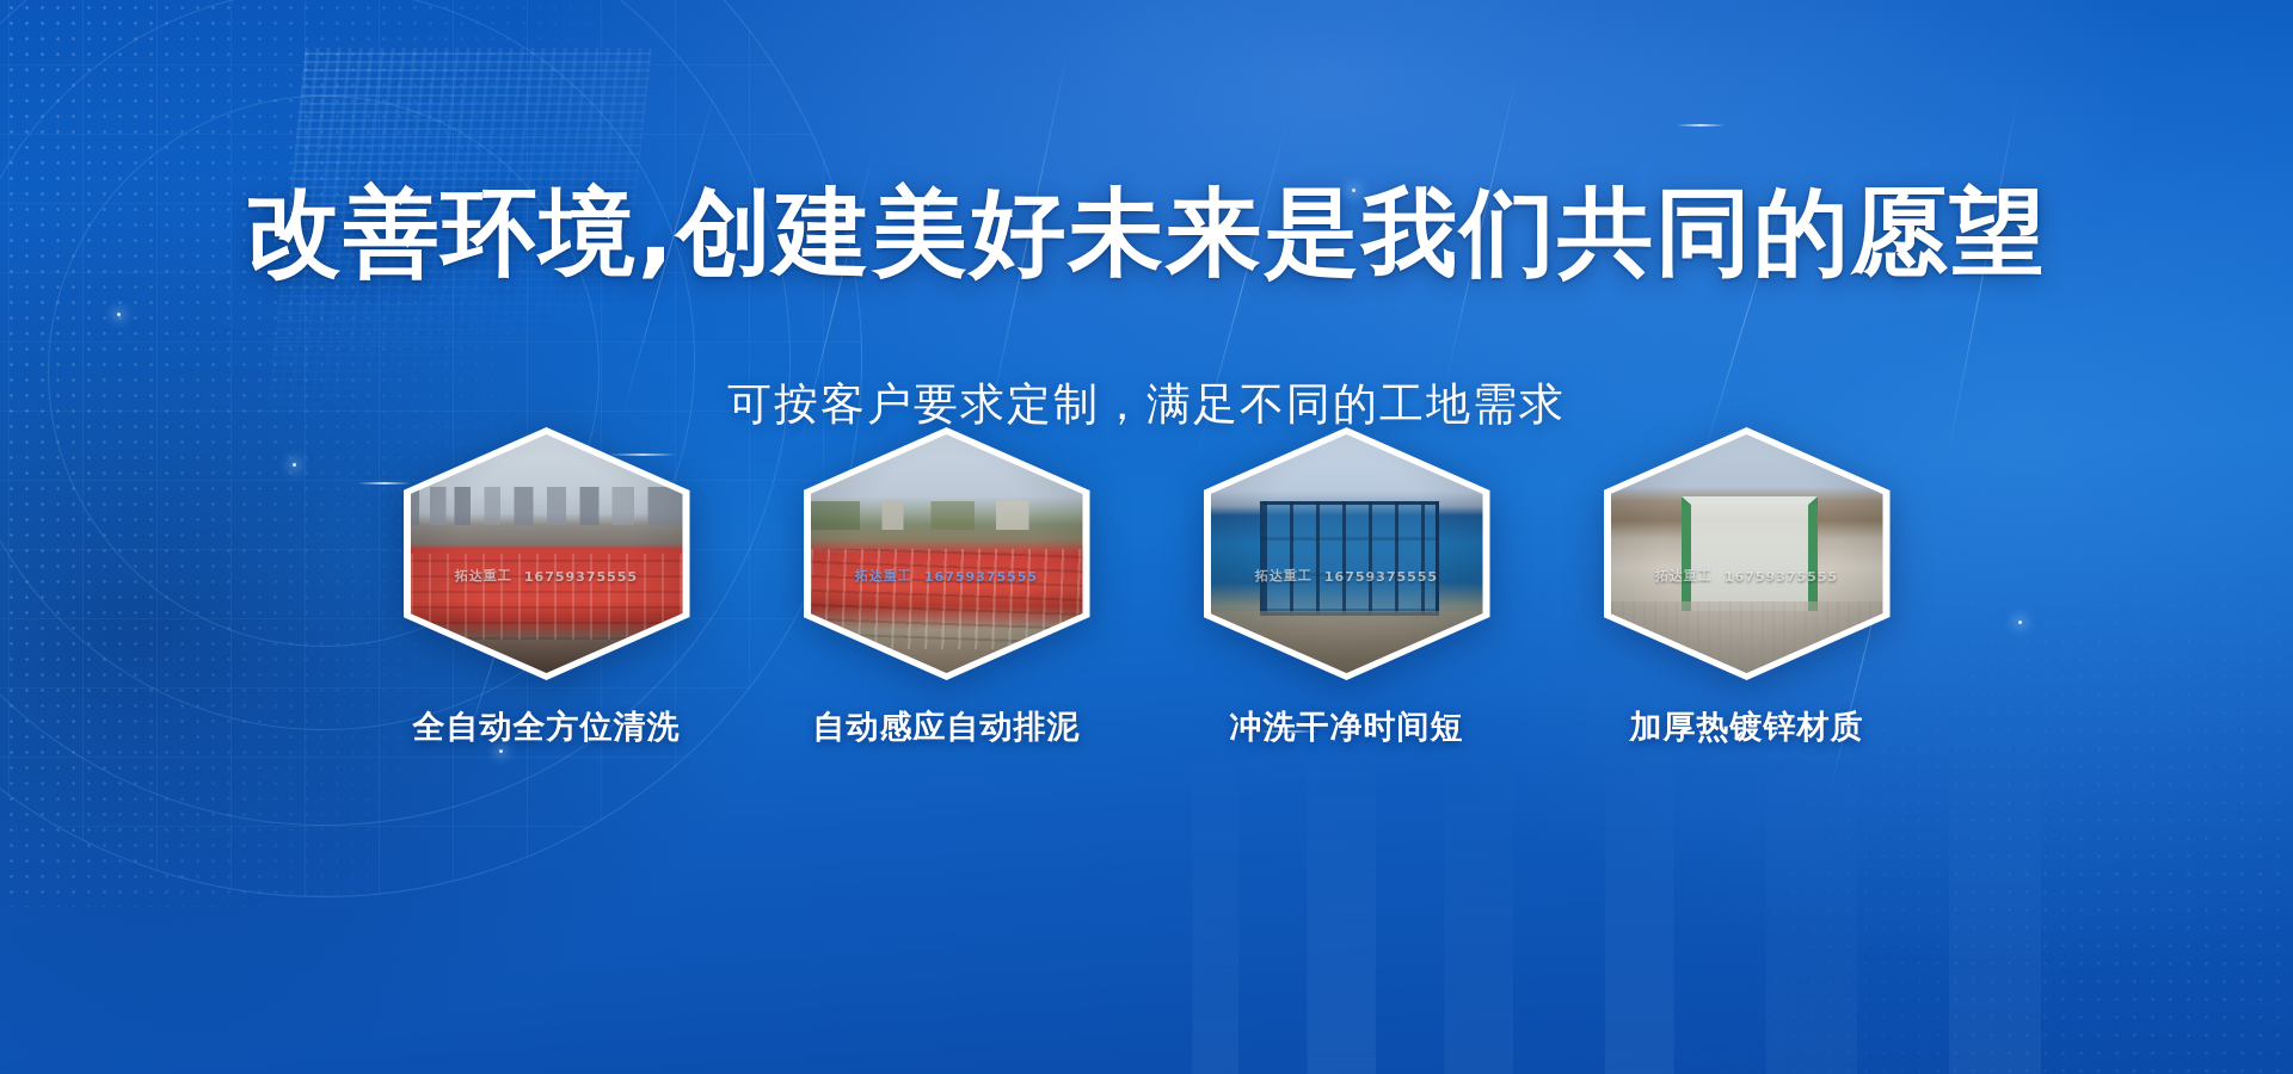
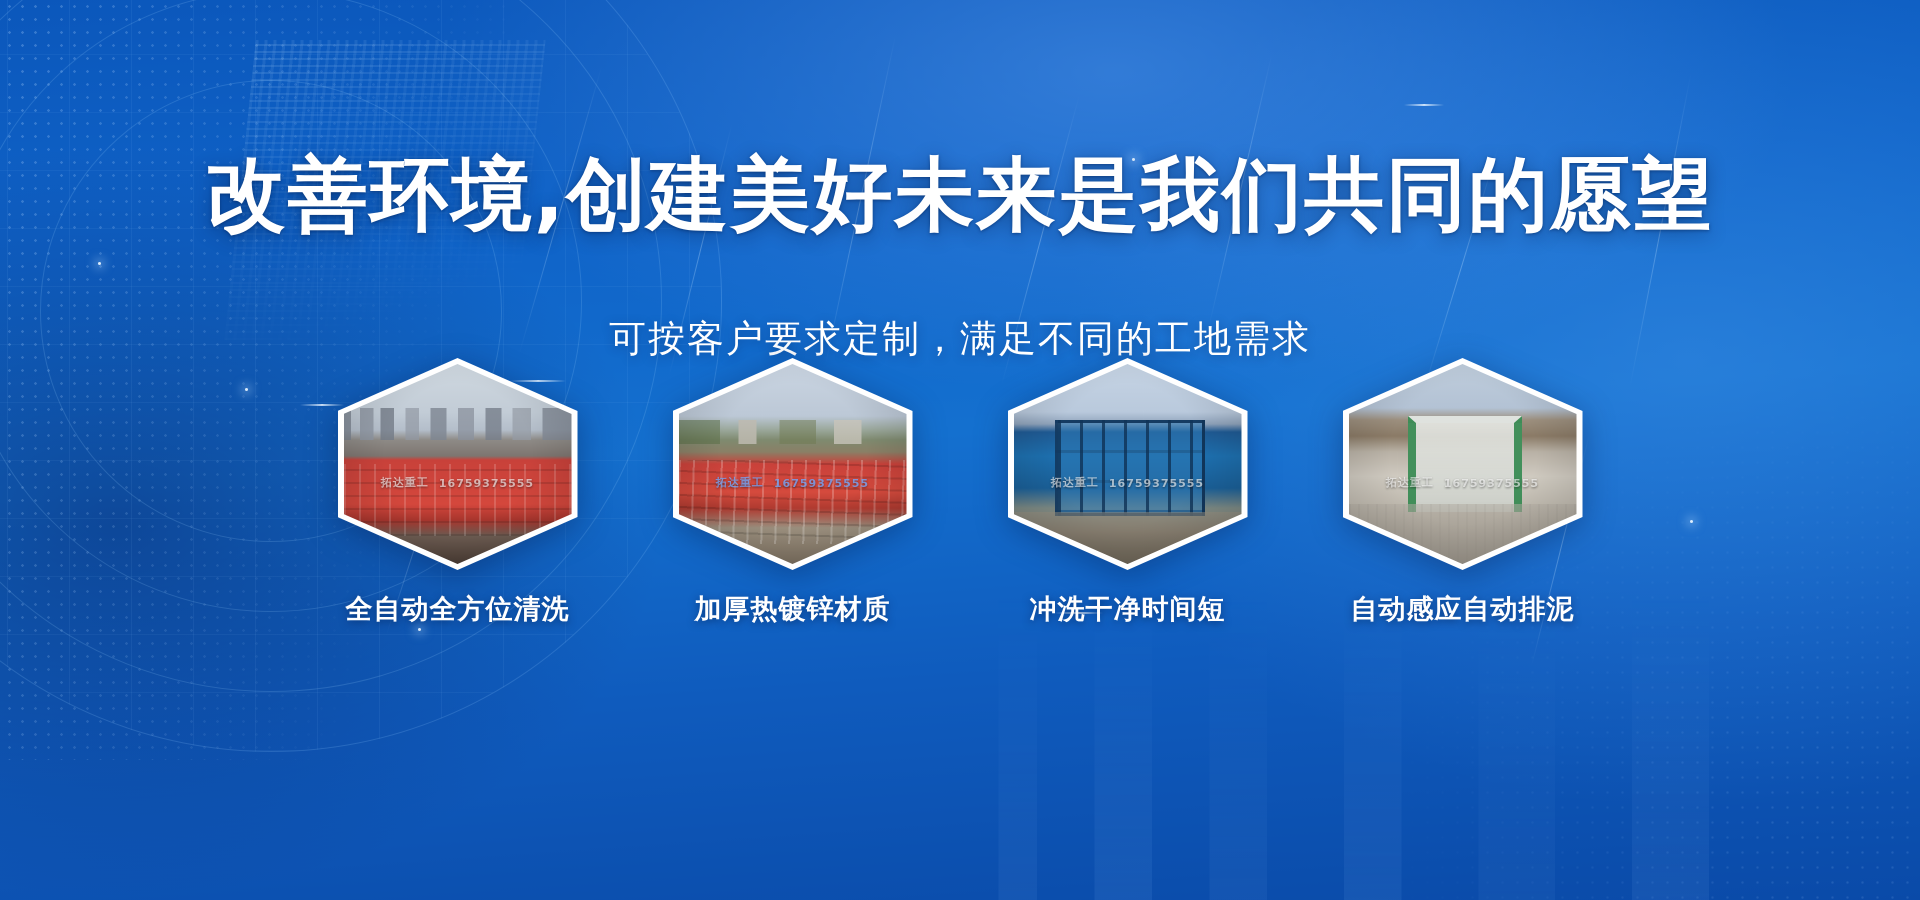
  改善环境,创建美好未来是我们共同的愿望
  可按客户要求定制，满足不同的工地需求
  拓达重工
  16759375555
  全自动全方位清洗
  拓达重工
  16759375555
- 自动感应自动排泥
+ 加厚热镀锌材质
  拓达重工
  16759375555
  冲洗干净时间短
  拓达重工
  16759375555
- 加厚热镀锌材质
+ 自动感应自动排泥
